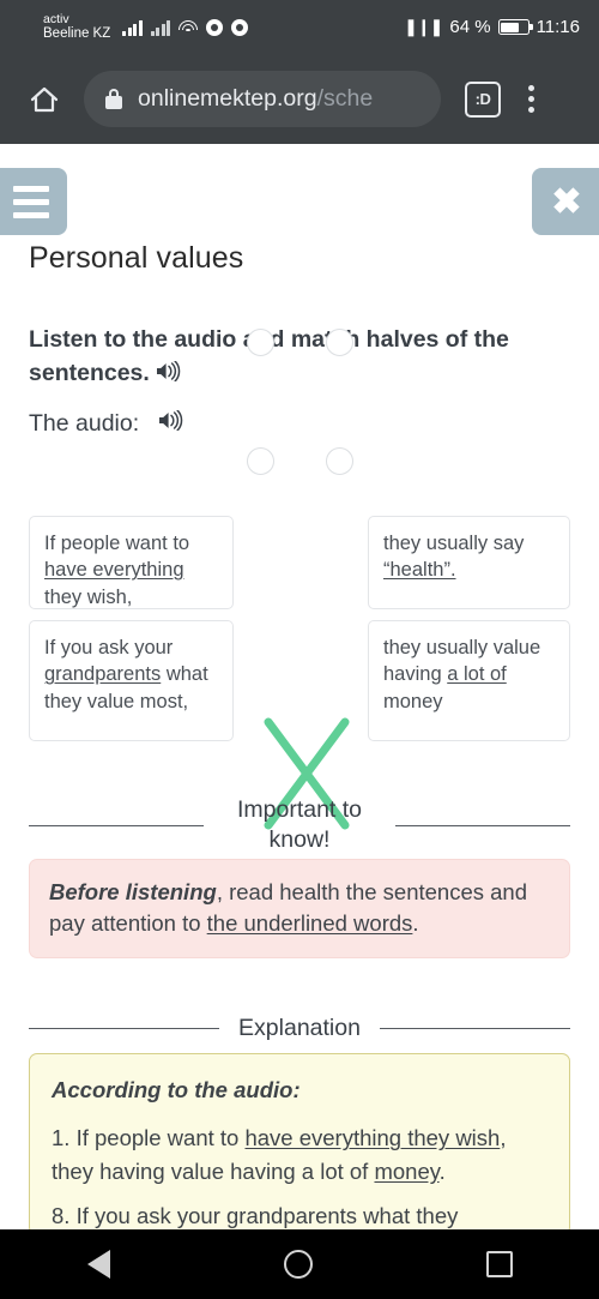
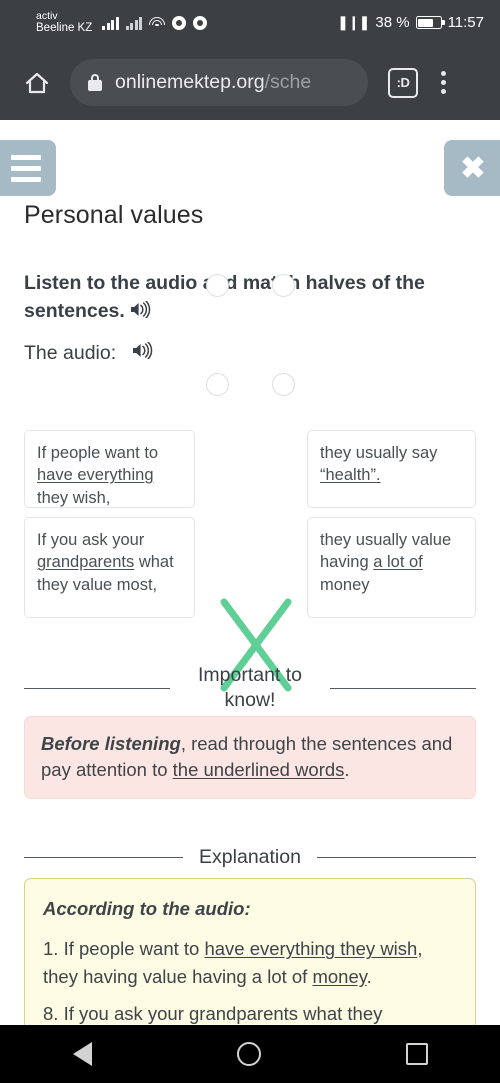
  activ
  Beeline KZ
  ❚❙❚
- 64 %
+ 38 %
- 11:16
+ 11:57
  onlinemektep.org/sche
  :D
  ✖
  Personal values
  Listen to the audiod ma halves of the sentences.
  The audio:
  If people want to have everything they wish,
  If you ask your grandparents what they value most,
  they usually say “health”.
  they usually value having a lot of money
  Important to know!
- Before listening, read health the sentences and pay attention to the underlined words.
+ Before listening, read through the sentences and pay attention to the underlined words.
  Explanation
  According to the audio:
  1. If people want to have everything they wish, they having value having a lot of money.
  8. If you ask your grandparents what they
